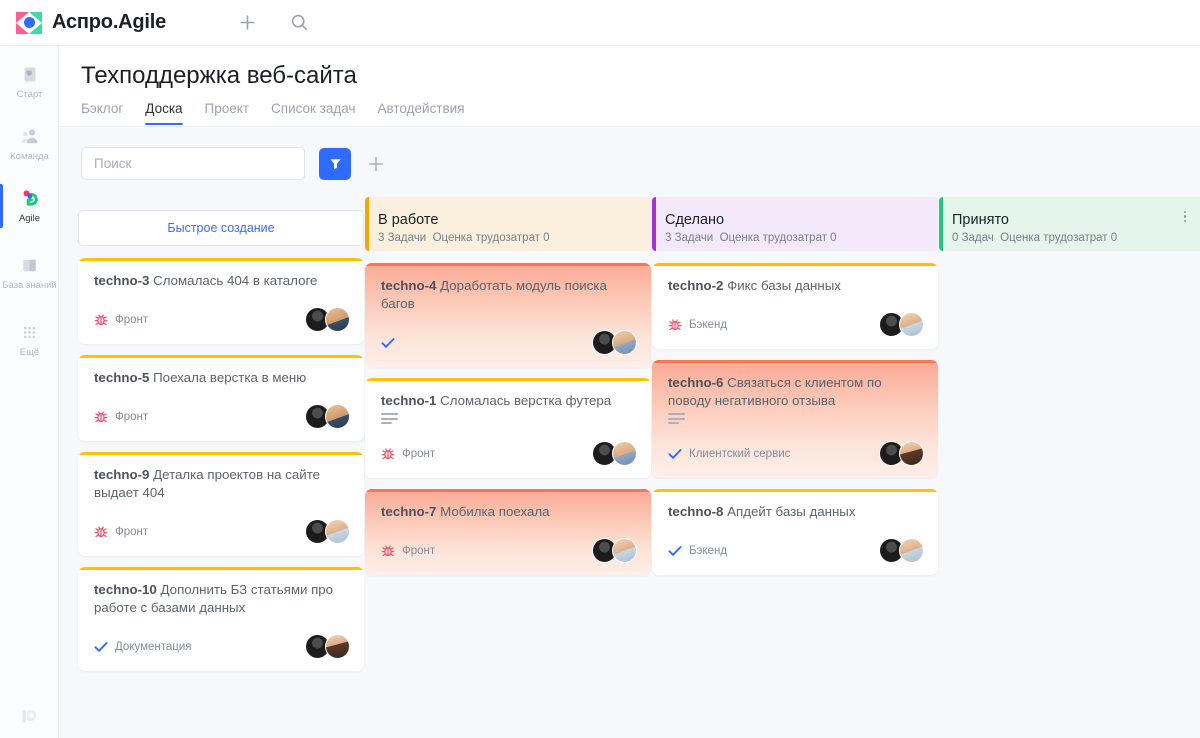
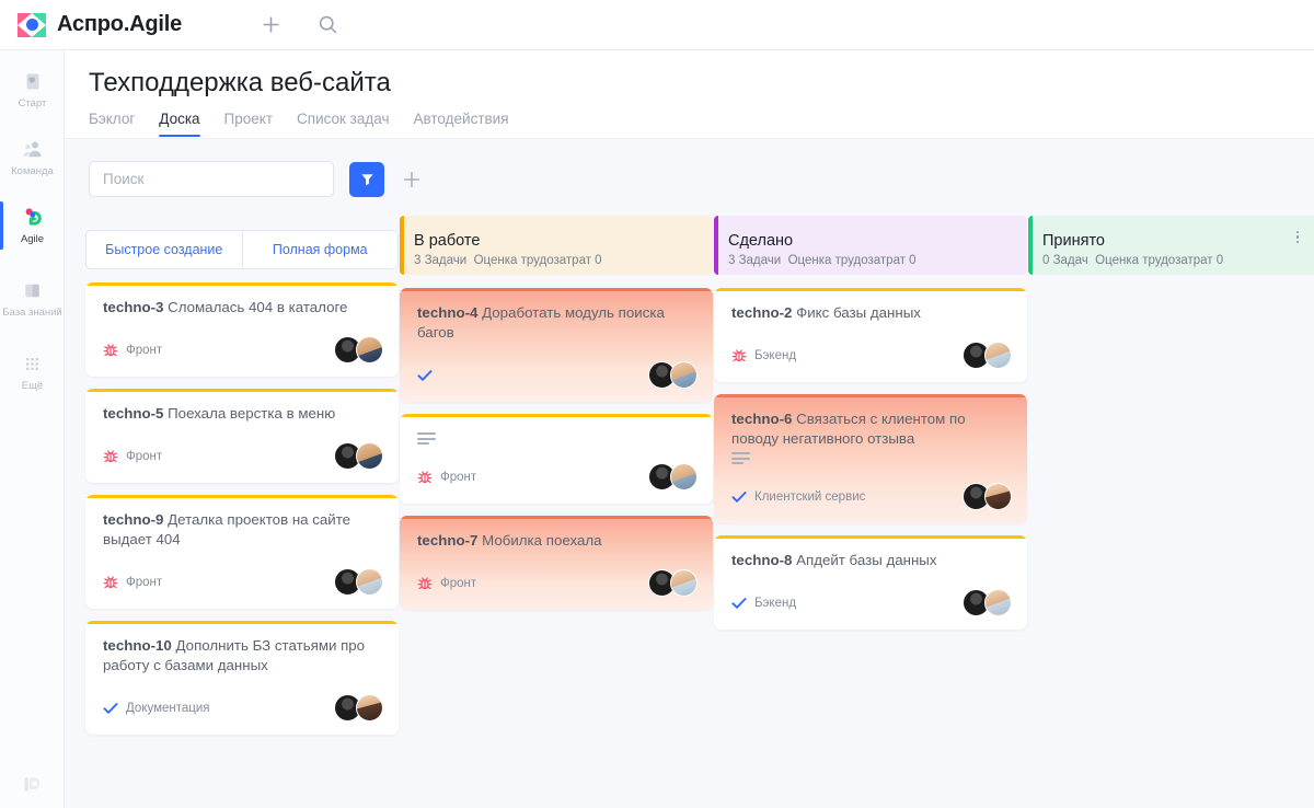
  Аспро.Agile
  Старт
  Команда
  Agile
  База знаний
  Ещё
  Техподдержка веб-сайта
  Бэклог
  Доска
  Проект
  Список задач
  Автодействия
  Поиск
  Быстрое создание
+ Полная форма
  techno-3 Сломалась 404 в каталоге
  Фронт
  techno-5 Поехала верстка в меню
  Фронт
  techno-9 Деталка проектов на сайте выдает 404
  Фронт
- techno-10 Дополнить БЗ статьями про работе с базами данных
+ techno-10 Дополнить БЗ статьями про работу с базами данных
  Документация
  В работе
  3 Задачи Оценка трудозатрат 0
  techno-4 Доработать модуль поиска багов
- techno-1 Сломалась верстка футера
  Фронт
  techno-7 Мобилка поехала
  Фронт
  Сделано
  3 Задачи Оценка трудозатрат 0
  techno-2 Фикс базы данных
  Бэкенд
  techno-6 Связаться с клиентом по поводу негативного отзыва
  Клиентский сервис
  techno-8 Апдейт базы данных
  Бэкенд
  Принято
  0 Задач Оценка трудозатрат 0
